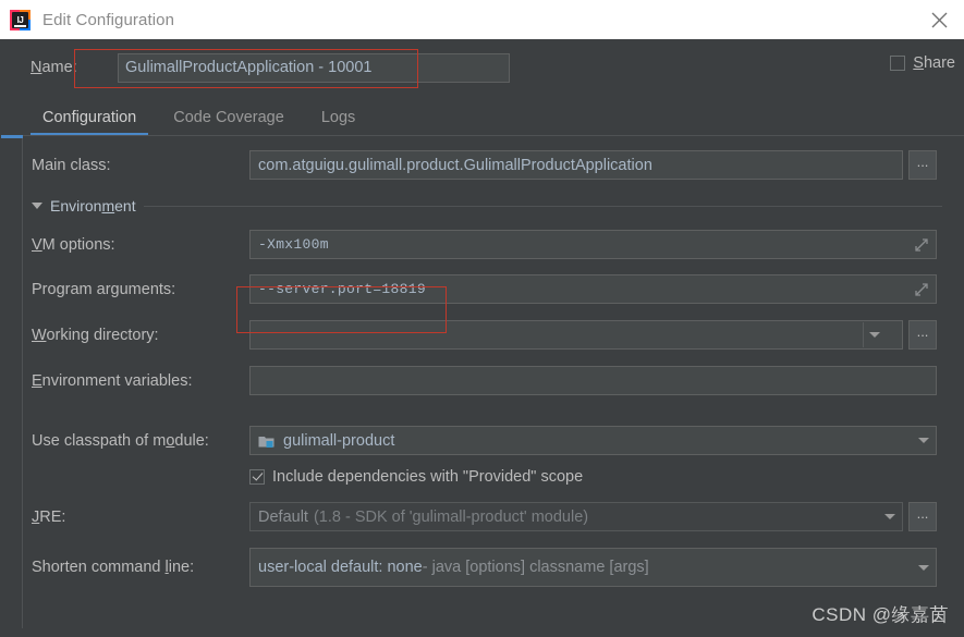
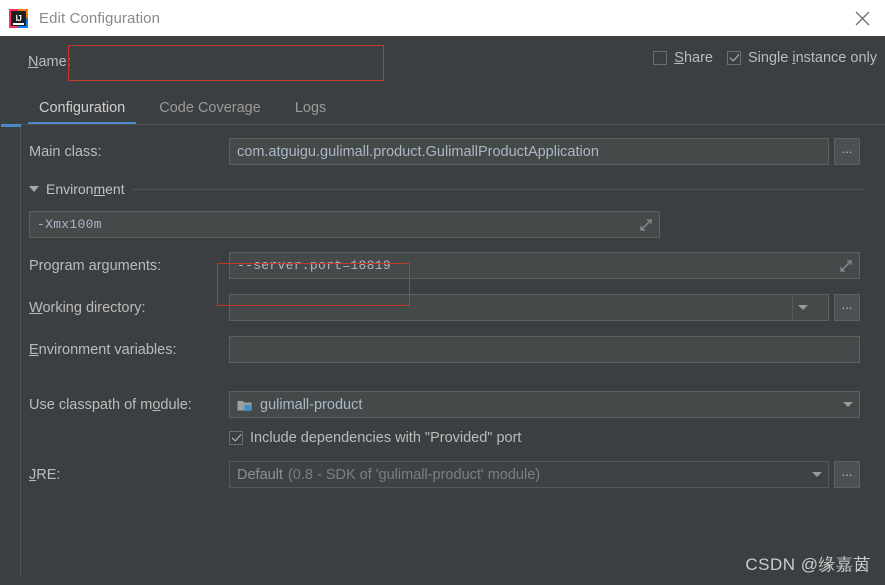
  IJ
  Edit Configuration
  Name:
- GulimallProductApplication - 10001
  Share
+ Single instance only
  Configuration
  Code Coverage
  Logs
  Main class:
  com.atguigu.gulimall.product.GulimallProductApplication
  ...
  Environment
- VM options:
  -Xmx100m
  Program arguments:
  --server.port=18819
  Working directory:
  ...
  Environment variables:
  Use classpath of module:
  gulimall-product
- Include dependencies with "Provided" scope
+ Include dependencies with "Provided" port
  JRE:
  Default
- (1.8 - SDK of 'gulimall-product' module)
+ (0.8 - SDK of 'gulimall-product' module)
  ...
- Shorten command line:
- user-local default: none
- - java [options] classname [args]
  CSDN @缘嘉茵
